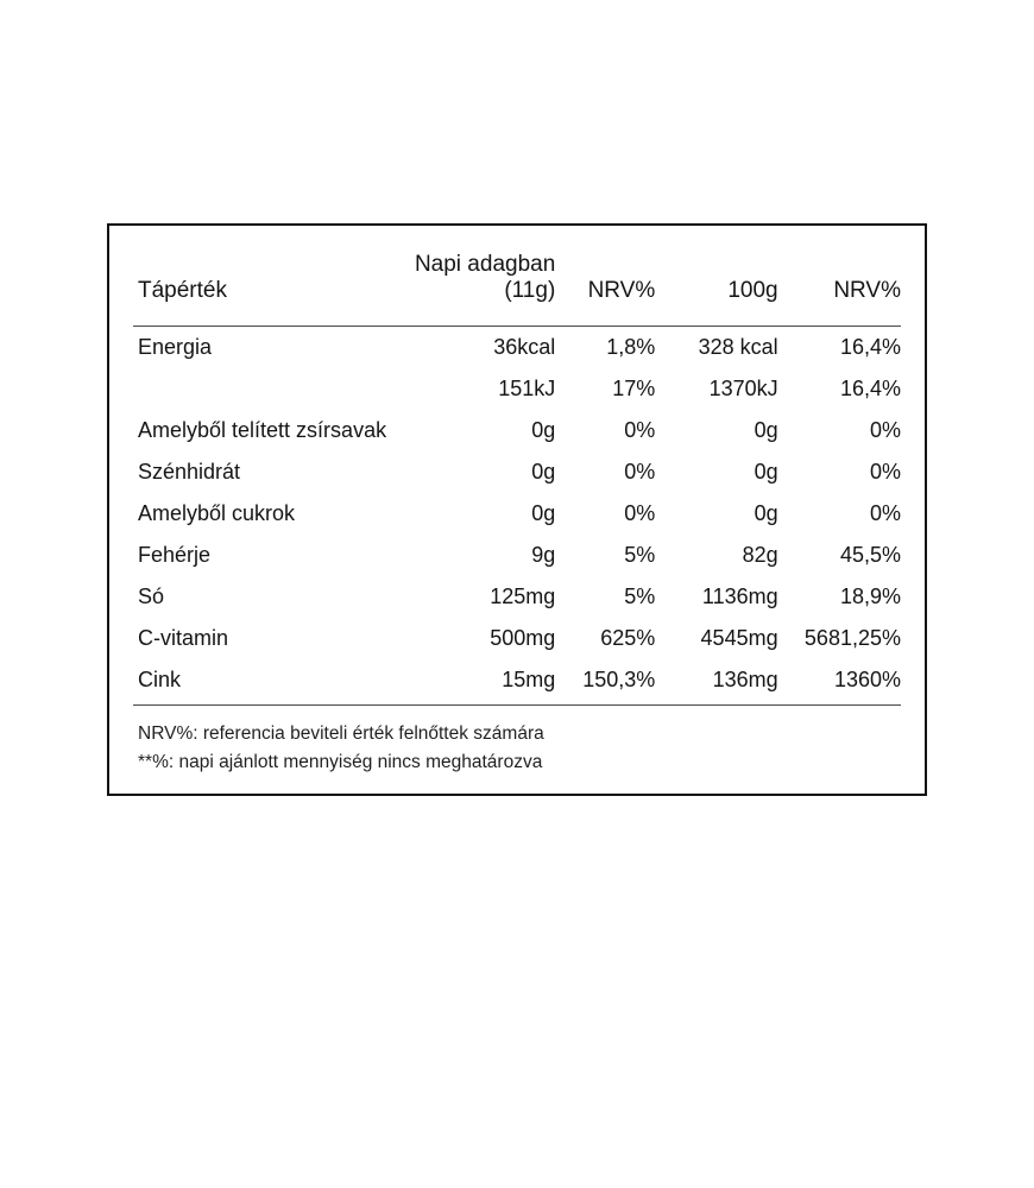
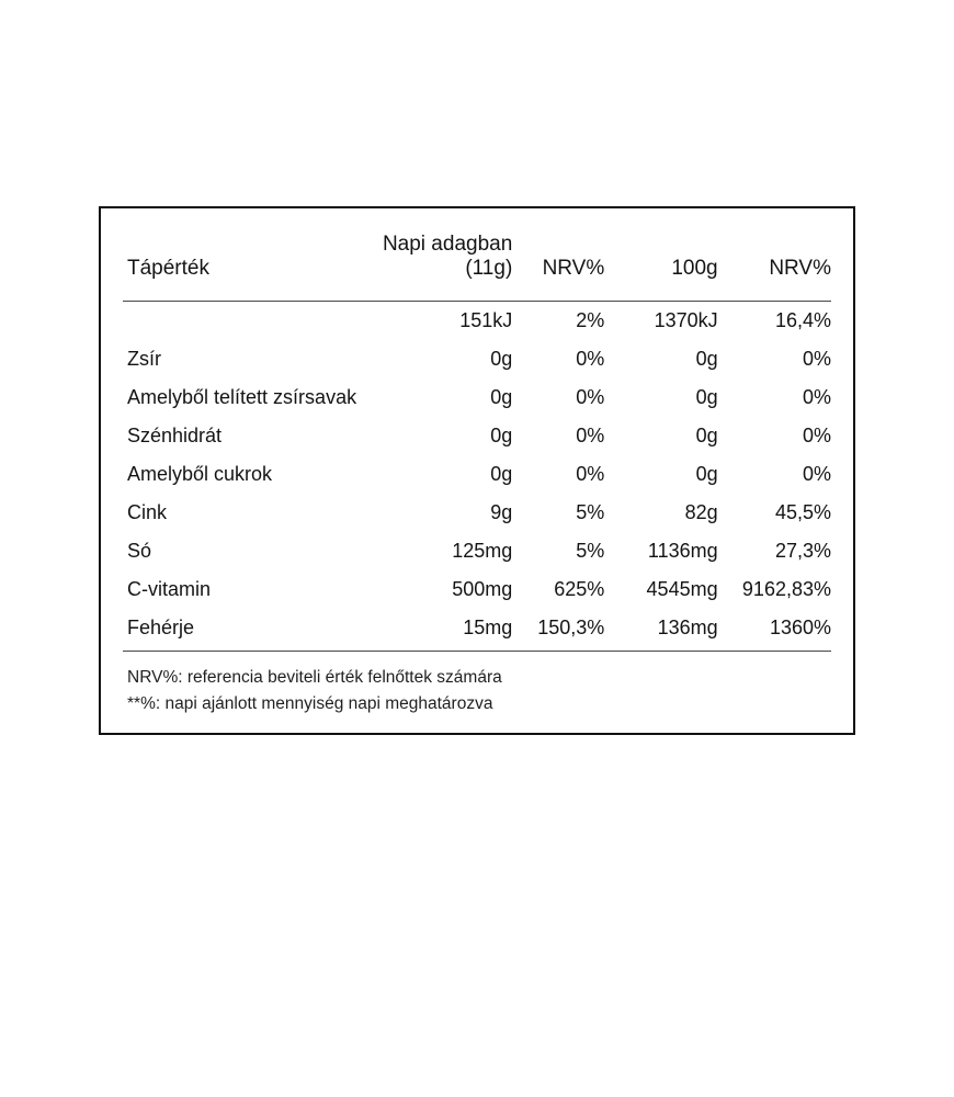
  Tápérték	Napi adagban (11g)	NRV%	100g	NRV%
- Energia	36kcal	1,8%	328 kcal	16,4%
- 	151kJ	17%	1370kJ	16,4%
+ 	151kJ	2%	1370kJ	16,4%
+ Zsír	0g	0%	0g	0%
  Amelyből telített zsírsavak	0g	0%	0g	0%
  Szénhidrát	0g	0%	0g	0%
  Amelyből cukrok	0g	0%	0g	0%
- Fehérje	9g	5%	82g	45,5%
+ Cink	9g	5%	82g	45,5%
- Só	125mg	5%	1136mg	18,9%
+ Só	125mg	5%	1136mg	27,3%
- C-vitamin	500mg	625%	4545mg	5681,25%
+ C-vitamin	500mg	625%	4545mg	9162,83%
- Cink	15mg	150,3%	136mg	1360%
+ Fehérje	15mg	150,3%	136mg	1360%
  NRV%: referencia beviteli érték felnőttek számára
- **%: napi ajánlott mennyiség nincs meghatározva
+ **%: napi ajánlott mennyiség napi meghatározva
